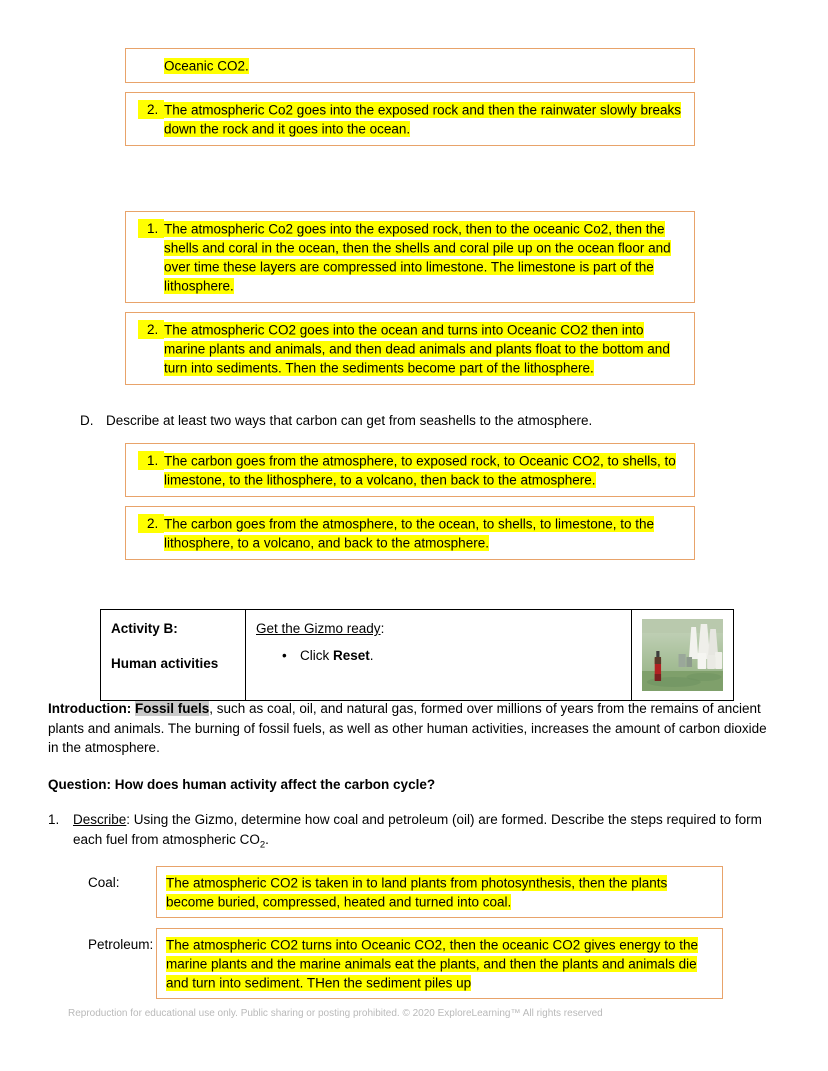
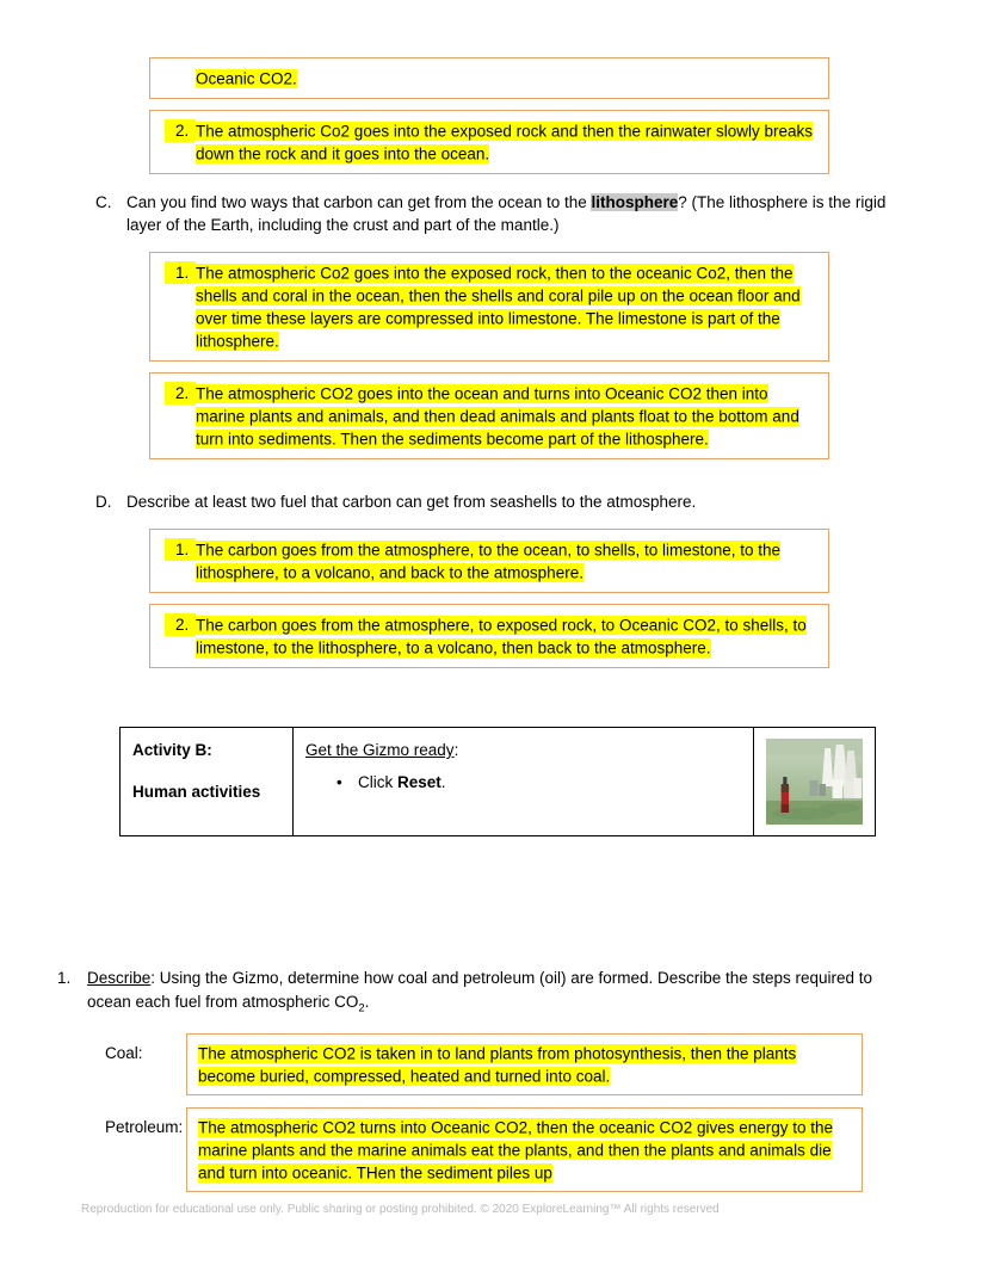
  Oceanic CO2.
  2.
  The atmospheric Co2 goes into the exposed rock and then the rainwater slowly breaks down the rock and it goes into the ocean.
+ C.
+ Can you find two ways that carbon can get from the ocean to the lithosphere? (The lithosphere is the rigid layer of the Earth, including the crust and part of the mantle.)
  1.
  The atmospheric Co2 goes into the exposed rock, then to the oceanic Co2, then the shells and coral in the ocean, then the shells and coral pile up on the ocean floor and over time these layers are compressed into limestone. The limestone is part of the lithosphere.
  2.
  The atmospheric CO2 goes into the ocean and turns into Oceanic CO2 then into marine plants and animals, and then dead animals and plants float to the bottom and turn into sediments. Then the sediments become part of the lithosphere.
  D.
- Describe at least two ways that carbon can get from seashells to the atmosphere.
+ Describe at least two fuel that carbon can get from seashells to the atmosphere.
  1.
- The carbon goes from the atmosphere, to exposed rock, to Oceanic CO2, to shells, to limestone, to the lithosphere, to a volcano, then back to the atmosphere.
+ The carbon goes from the atmosphere, to the ocean, to shells, to limestone, to the lithosphere, to a volcano, and back to the atmosphere.
  2.
- The carbon goes from the atmosphere, to the ocean, to shells, to limestone, to the lithosphere, to a volcano, and back to the atmosphere.
+ The carbon goes from the atmosphere, to exposed rock, to Oceanic CO2, to shells, to limestone, to the lithosphere, to a volcano, then back to the atmosphere.
  Activity B: Human activities	Get the Gizmo ready: • Click Reset.
- Introduction: Fossil fuels, such as coal, oil, and natural gas, formed over millions of years from the remains of ancient plants and animals. The burning of fossil fuels, as well as other human activities, increases the amount of carbon dioxide in the atmosphere.
- Question: How does human activity affect the carbon cycle?
  1.
- Describe: Using the Gizmo, determine how coal and petroleum (oil) are formed. Describe the steps required to form each fuel from atmospheric CO2.
+ Describe: Using the Gizmo, determine how coal and petroleum (oil) are formed. Describe the steps required to ocean each fuel from atmospheric CO2.
  Coal:
  The atmospheric CO2 is taken in to land plants from photosynthesis, then the plants become buried, compressed, heated and turned into coal.
  Petroleum:
- The atmospheric CO2 turns into Oceanic CO2, then the oceanic CO2 gives energy to the marine plants and the marine animals eat the plants, and then the plants and animals die and turn into sediment. THen the sediment piles up
+ The atmospheric CO2 turns into Oceanic CO2, then the oceanic CO2 gives energy to the marine plants and the marine animals eat the plants, and then the plants and animals die and turn into oceanic. THen the sediment piles up
  Reproduction for educational use only. Public sharing or posting prohibited. © 2020 ExploreLearning™ All rights reserved
